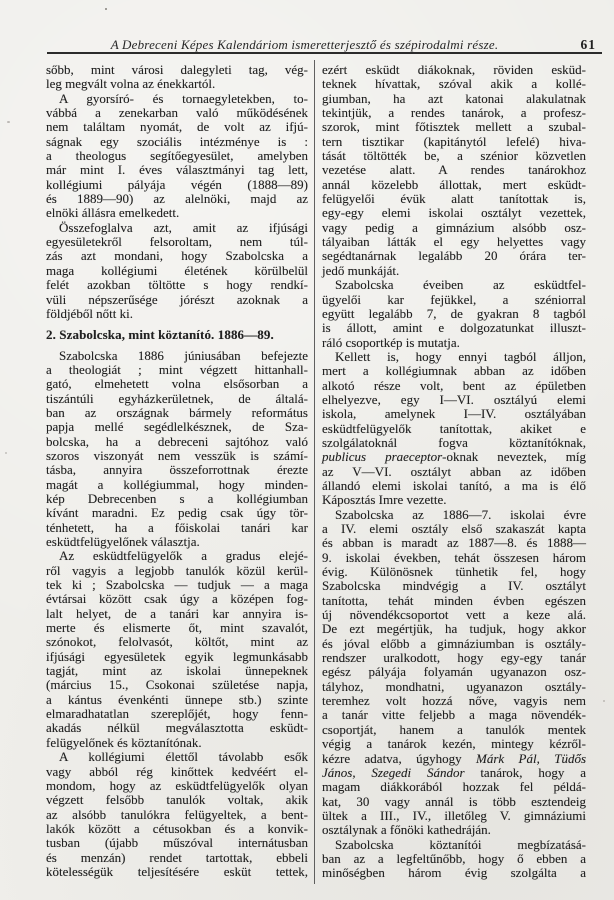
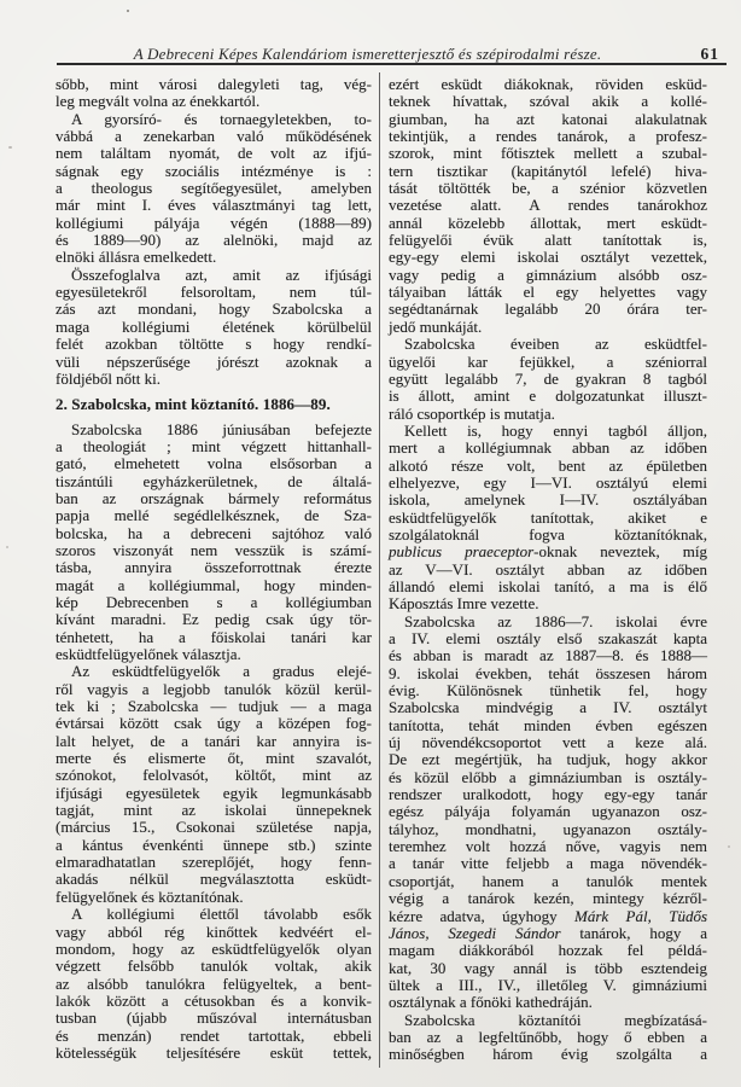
  A Debreceni Képes Kalendáriom ismeretterjesztő és szépirodalmi része.
  61
  sőbb, mint városi dalegyleti tag, vég-
  leg megvált volna az énekkartól.
  A gyorsíró- és tornaegyletekben, to-
  vábbá a zenekarban való működésének
  nem találtam nyomát, de volt az ifjú-
  ságnak egy szociális intézménye is :
  a theologus segítőegyesület, amelyben
  már mint I. éves választmányi tag lett,
  kollégiumi pályája végén (1888—89)
  és 1889—90) az alelnöki, majd az
  elnöki állásra emelkedett.
  Összefoglalva azt, amit az ifjúsági
  egyesületekről felsoroltam, nem túl-
  zás azt mondani, hogy Szabolcska a
  maga kollégiumi életének körülbelül
  felét azokban töltötte s hogy rendkí-
  vüli népszerűsége jórészt azoknak a
  földjéből nőtt ki.
  2. Szabolcska, mint köztanító. 1886—89.
  Szabolcska 1886 júniusában befejezte
  a theologiát ; mint végzett hittanhall-
  gató, elmehetett volna elsősorban a
  tiszántúli egyházkerületnek, de általá-
  ban az országnak bármely református
  papja mellé segédlelkésznek, de Sza-
  bolcska, ha a debreceni sajtóhoz való
  szoros viszonyát nem vesszük is számí-
  tásba, annyira összeforrottnak érezte
  magát a kollégiummal, hogy minden-
  kép Debrecenben s a kollégiumban
  kívánt maradni. Ez pedig csak úgy tör-
  ténhetett, ha a főiskolai tanári kar
  esküdtfelügyelőnek választja.
  Az esküdtfelügyelők a gradus elejé-
  ről vagyis a legjobb tanulók közül kerül-
  tek ki ; Szabolcska — tudjuk — a maga
  évtársai között csak úgy a középen fog-
  lalt helyet, de a tanári kar annyira is-
  merte és elismerte őt, mint szavalót,
  szónokot, felolvasót, költőt, mint az
  ifjúsági egyesületek egyik legmunkásabb
  tagját, mint az iskolai ünnepeknek
  (március 15., Csokonai születése napja,
  a kántus évenkénti ünnepe stb.) szinte
  elmaradhatatlan szereplőjét, hogy fenn-
  akadás nélkül megválasztotta esküdt-
  felügyelőnek és köztanítónak.
  A kollégiumi élettől távolabb esők
  vagy abból rég kinőttek kedvéért el-
  mondom, hogy az esküdtfelügyelők olyan
  végzett felsőbb tanulók voltak, akik
  az alsóbb tanulókra felügyeltek, a bent-
  lakók között a cétusokban és a konvik-
  tusban (újabb műszóval internátusban
  és menzán) rendet tartottak, ebbeli
  kötelességük teljesítésére esküt tettek,
  ezért esküdt diákoknak, röviden esküd-
  teknek hívattak, szóval akik a kollé-
  giumban, ha azt katonai alakulatnak
  tekintjük, a rendes tanárok, a profesz-
  szorok, mint főtisztek mellett a szubal-
  tern tisztikar (kapitánytól lefelé) hiva-
  tását töltötték be, a szénior közvetlen
  vezetése alatt. A rendes tanárokhoz
  annál közelebb állottak, mert esküdt-
  felügyelői évük alatt tanítottak is,
  egy-egy elemi iskolai osztályt vezettek,
  vagy pedig a gimnázium alsóbb osz-
  tályaiban látták el egy helyettes vagy
  segédtanárnak legalább 20 órára ter-
  jedő munkáját.
  Szabolcska éveiben az esküdtfel-
  ügyelői kar fejükkel, a széniorral
  együtt legalább 7, de gyakran 8 tagból
  is állott, amint e dolgozatunkat illuszt-
  ráló csoportkép is mutatja.
  Kellett is, hogy ennyi tagból álljon,
  mert a kollégiumnak abban az időben
  alkotó része volt, bent az épületben
  elhelyezve, egy I—VI. osztályú elemi
  iskola, amelynek I—IV. osztályában
  esküdtfelügyelők tanítottak, akiket e
  szolgálatoknál fogva köztanítóknak,
  publicus praeceptor-oknak neveztek, míg
  az V—VI. osztályt abban az időben
  állandó elemi iskolai tanító, a ma is élő
  Káposztás Imre vezette.
  Szabolcska az 1886—7. iskolai évre
  a IV. elemi osztály első szakaszát kapta
  és abban is maradt az 1887—8. és 1888—
  9. iskolai években, tehát összesen három
  évig. Különösnek tünhetik fel, hogy
  Szabolcska mindvégig a IV. osztályt
  tanította, tehát minden évben egészen
  új növendékcsoportot vett a keze alá.
  De ezt megértjük, ha tudjuk, hogy akkor
- és jóval előbb a gimnáziumban is osztály-
+ és közül előbb a gimnáziumban is osztály-
  rendszer uralkodott, hogy egy-egy tanár
  egész pályája folyamán ugyanazon osz-
  tályhoz, mondhatni, ugyanazon osztály-
  teremhez volt hozzá nőve, vagyis nem
  a tanár vitte feljebb a maga növendék-
  csoportját, hanem a tanulók mentek
  végig a tanárok kezén, mintegy kézről-
  kézre adatva, úgyhogy Márk Pál, Tüdős
  János, Szegedi Sándor tanárok, hogy a
  magam diákkorából hozzak fel példá-
  kat, 30 vagy annál is több esztendeig
  ültek a III., IV., illetőleg V. gimnáziumi
  osztálynak a főnöki kathedráján.
  Szabolcska köztanítói megbízatásá-
  ban az a legfeltűnőbb, hogy ő ebben a
  minőségben három évig szolgálta a
